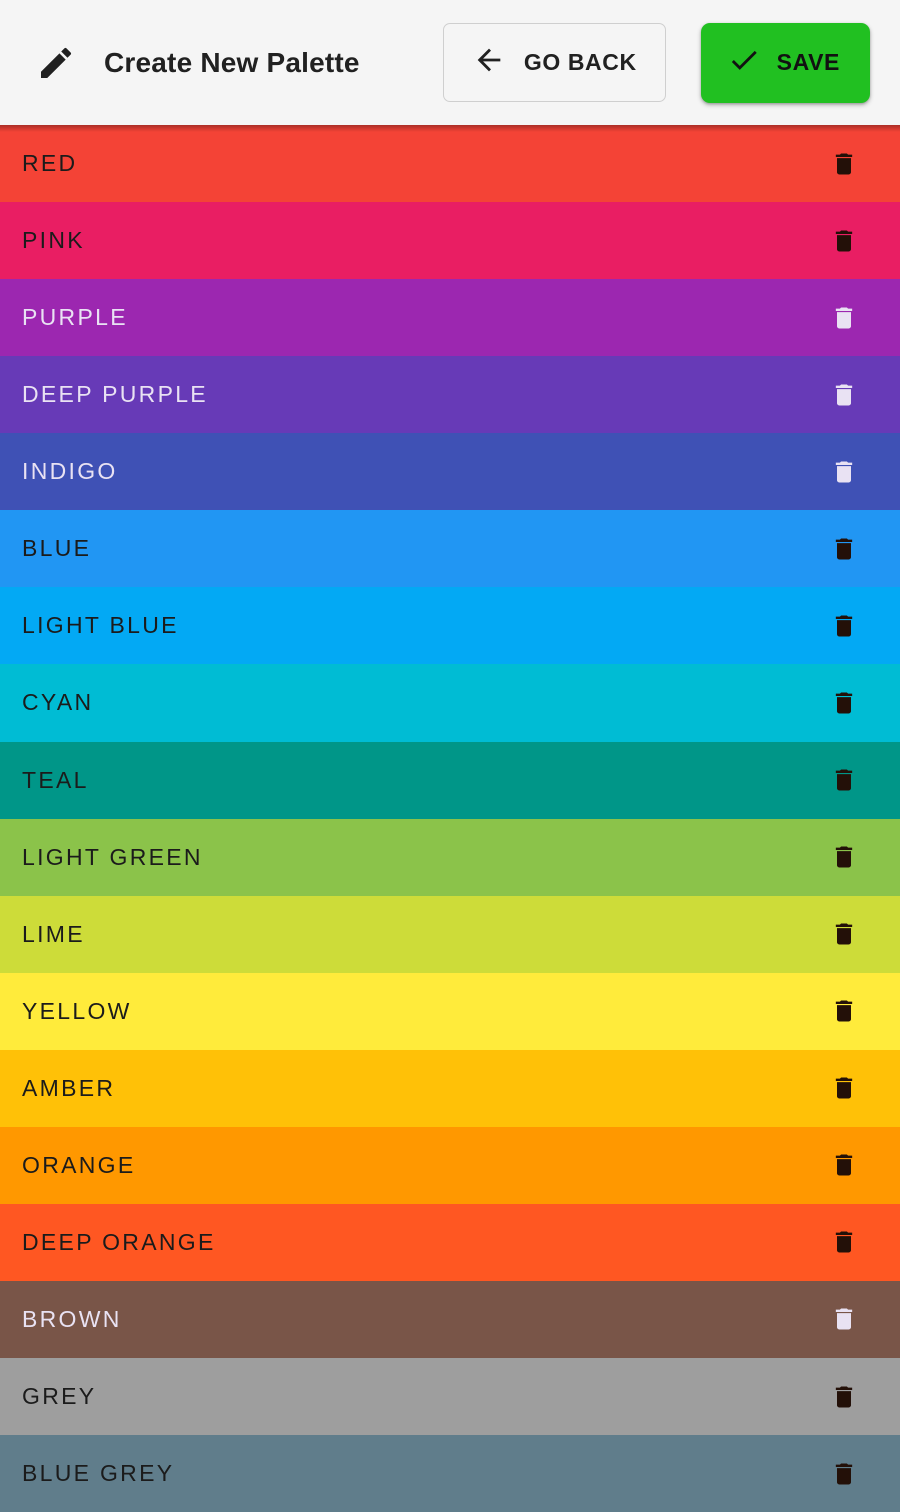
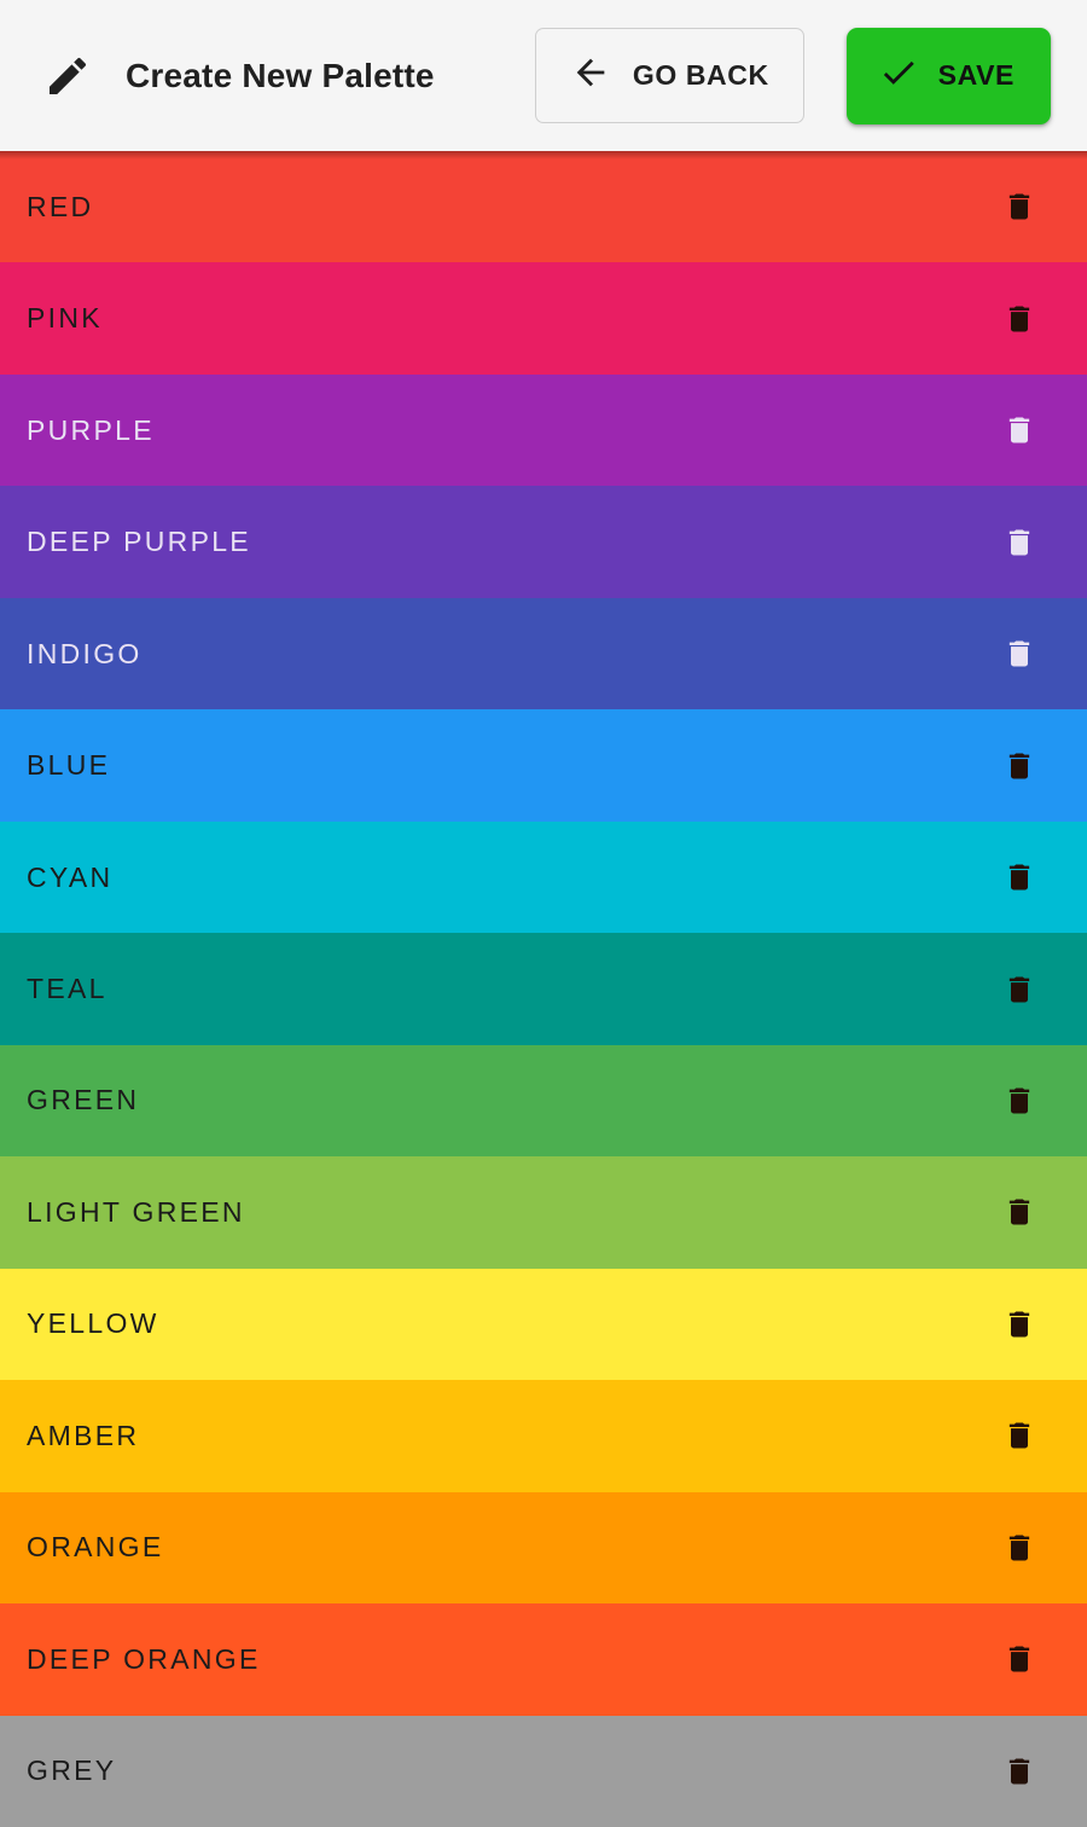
  Create New Palette
  GO BACK
  SAVE
  RED
  PINK
  PURPLE
  DEEP PURPLE
  INDIGO
  BLUE
- LIGHT BLUE
  CYAN
  TEAL
+ GREEN
  LIGHT GREEN
- LIME
  YELLOW
  AMBER
  ORANGE
  DEEP ORANGE
- BROWN
  GREY
- BLUE GREY
